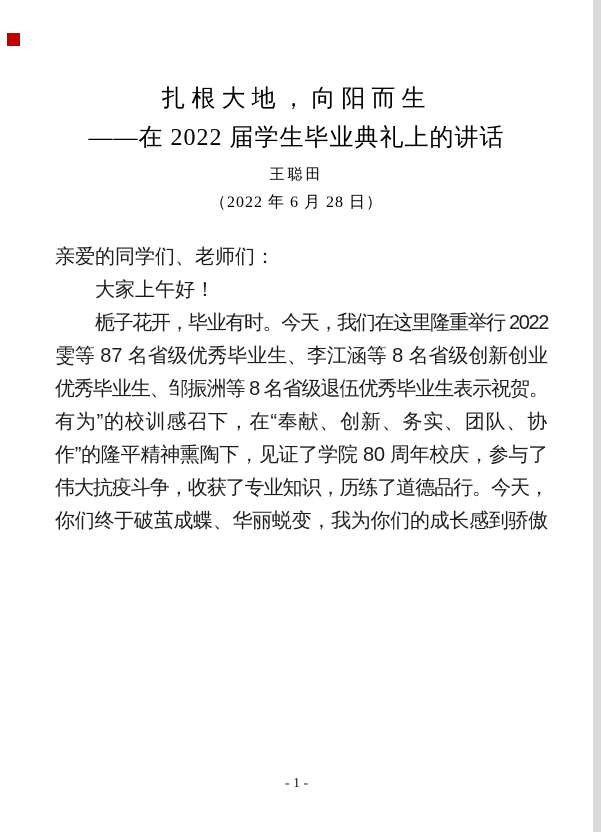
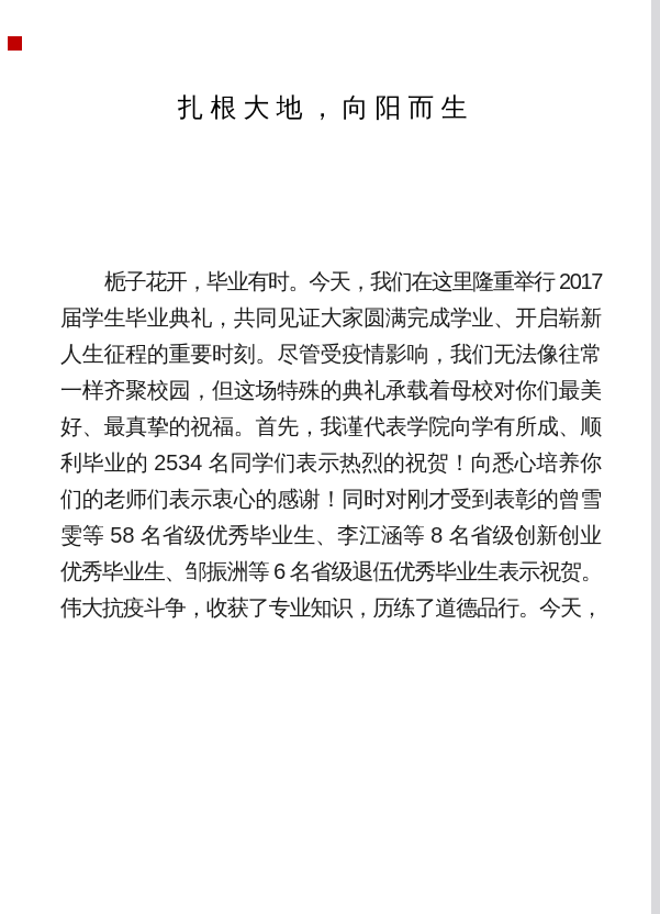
  扎根大地，向阳而生
- ——在 2022 届学生毕业典礼上的讲话
- 王聪田
- （2022 年 6 月 28 日）
- 亲爱的同学们、老师们：
- 大家上午好！
- 栀子花开，毕业有时。今天，我们在这里隆重举行 2022
+ 栀子花开，毕业有时。今天，我们在这里隆重举行 2017
+ 届学生毕业典礼，共同见证大家圆满完成学业、开启崭新
+ 人生征程的重要时刻。尽管受疫情影响，我们无法像往常
+ 一样齐聚校园，但这场特殊的典礼承载着母校对你们最美
+ 好、最真挚的祝福。首先，我谨代表学院向学有所成、顺
+ 利毕业的 2534 名同学们表示热烈的祝贺！向悉心培养你
+ 们的老师们表示衷心的感谢！同时对刚才受到表彰的曾雪
- 雯等 87 名省级优秀毕业生、李江涵等 8 名省级创新创业
+ 雯等 58 名省级优秀毕业生、李江涵等 8 名省级创新创业
- 优秀毕业生、邹振洲等 8 名省级退伍优秀毕业生表示祝贺。
+ 优秀毕业生、邹振洲等 6 名省级退伍优秀毕业生表示祝贺。
- 有为”的校训感召下，在“奉献、创新、务实、团队、协
- 作”的隆平精神熏陶下，见证了学院 80 周年校庆，参与了
  伟大抗疫斗争，收获了专业知识，历练了道德品行。今天，
- 你们终于破茧成蝶、华丽蜕变，我为你们的成长感到骄傲
- - 1 -
